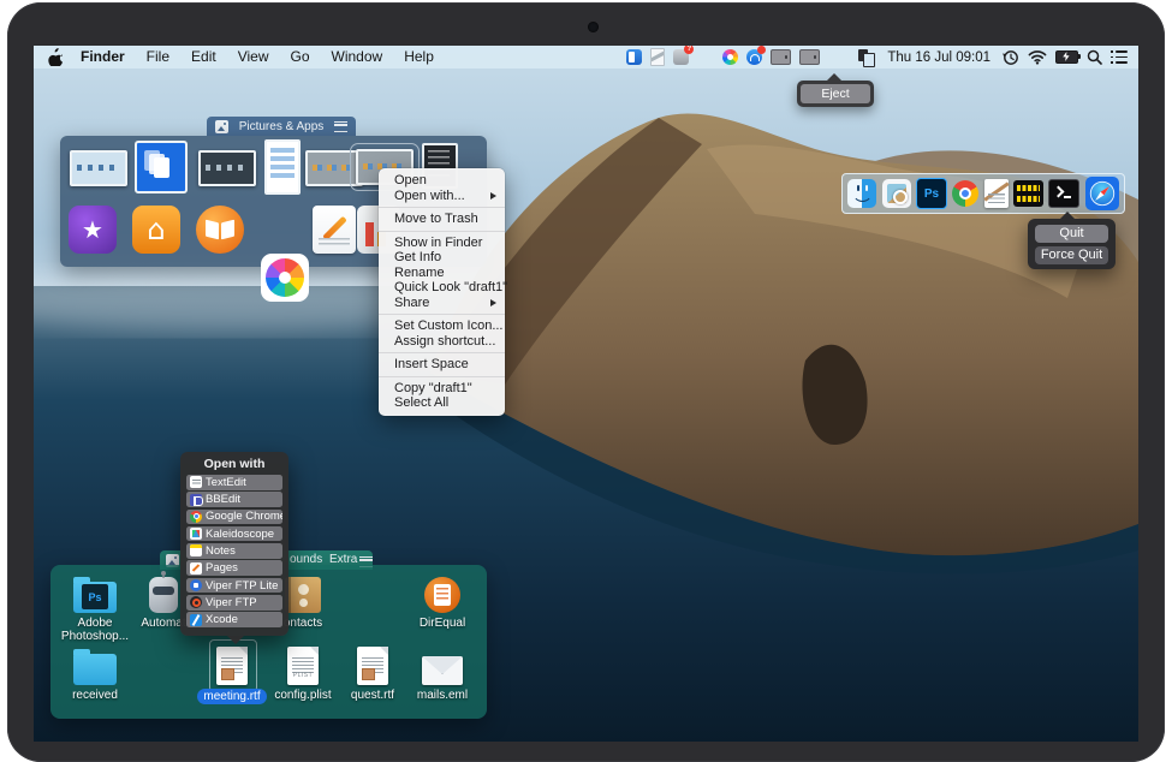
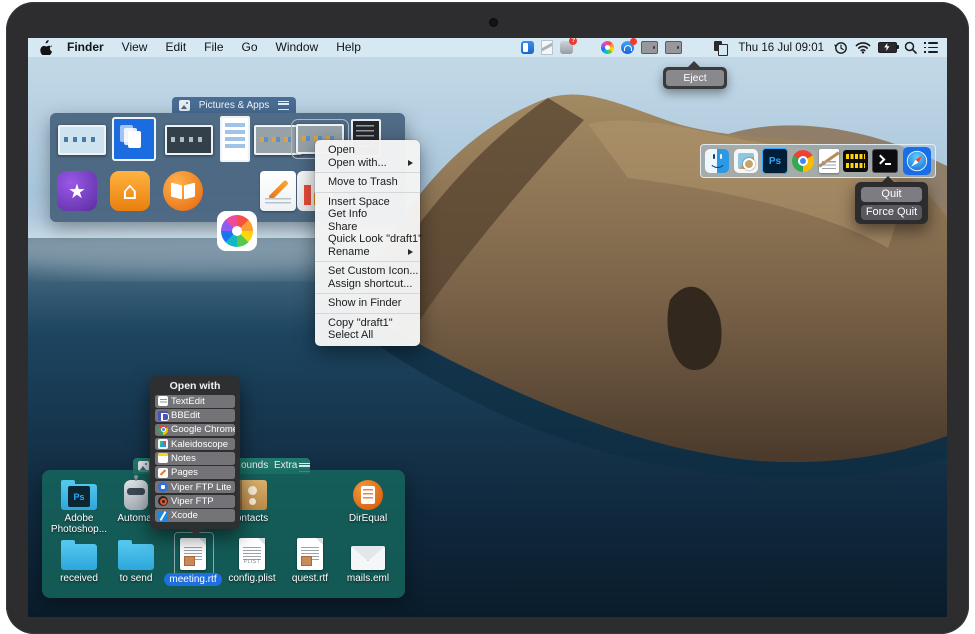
  Finder
- File
+ View
  Edit
- View
+ File
  Go
  Window
  Help
  Thu 16 Jul 09:01
  Eject
  Pictures & Apps
  ★
  ⌂
  Open
  Open with...
  Move to Trash
- Show in Finder
+ Insert Space
  Get Info
- Rename
+ Share
  Quick Look "draft1"
- Share
+ Rename
  Set Custom Icon...
  Assign shortcut...
- Insert Space
+ Show in Finder
  Copy "draft1"
  Select All
  Ps
  Quit
  Force Quit
  ounds
  Extra
  Ps
  Adobe Photoshop...
  Autom
  ntacts
  DirEqual
  received
+ to send
  meeting.rtf
  config.plist
  quest.rtf
  mails.eml
  Open with
  TextEdit
  BBEdit
  Google Chrom
  Kaleidoscope
  Notes
  Pages
  Viper FTP Lite
  Viper FTP
  Xcode
